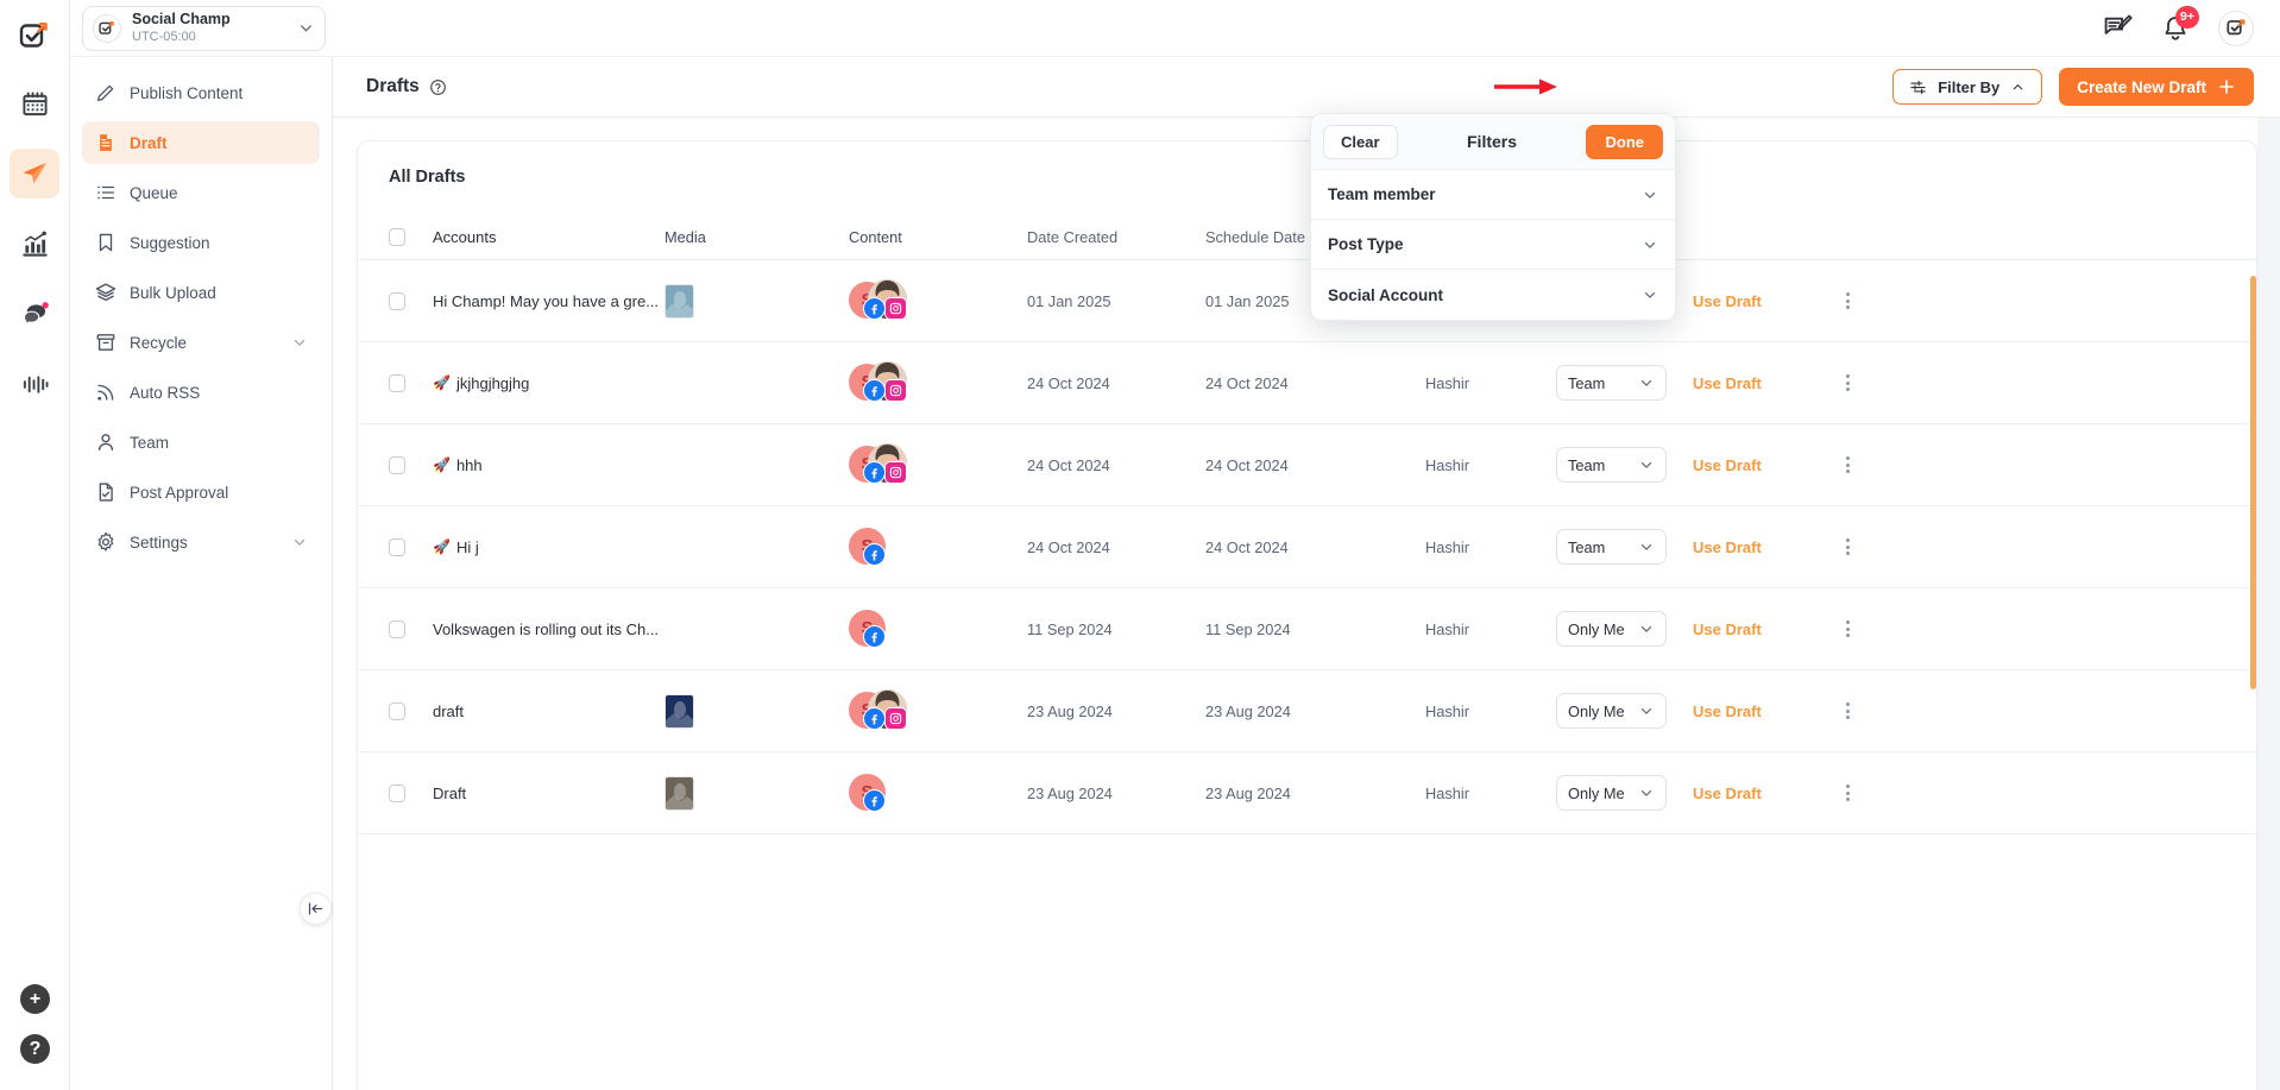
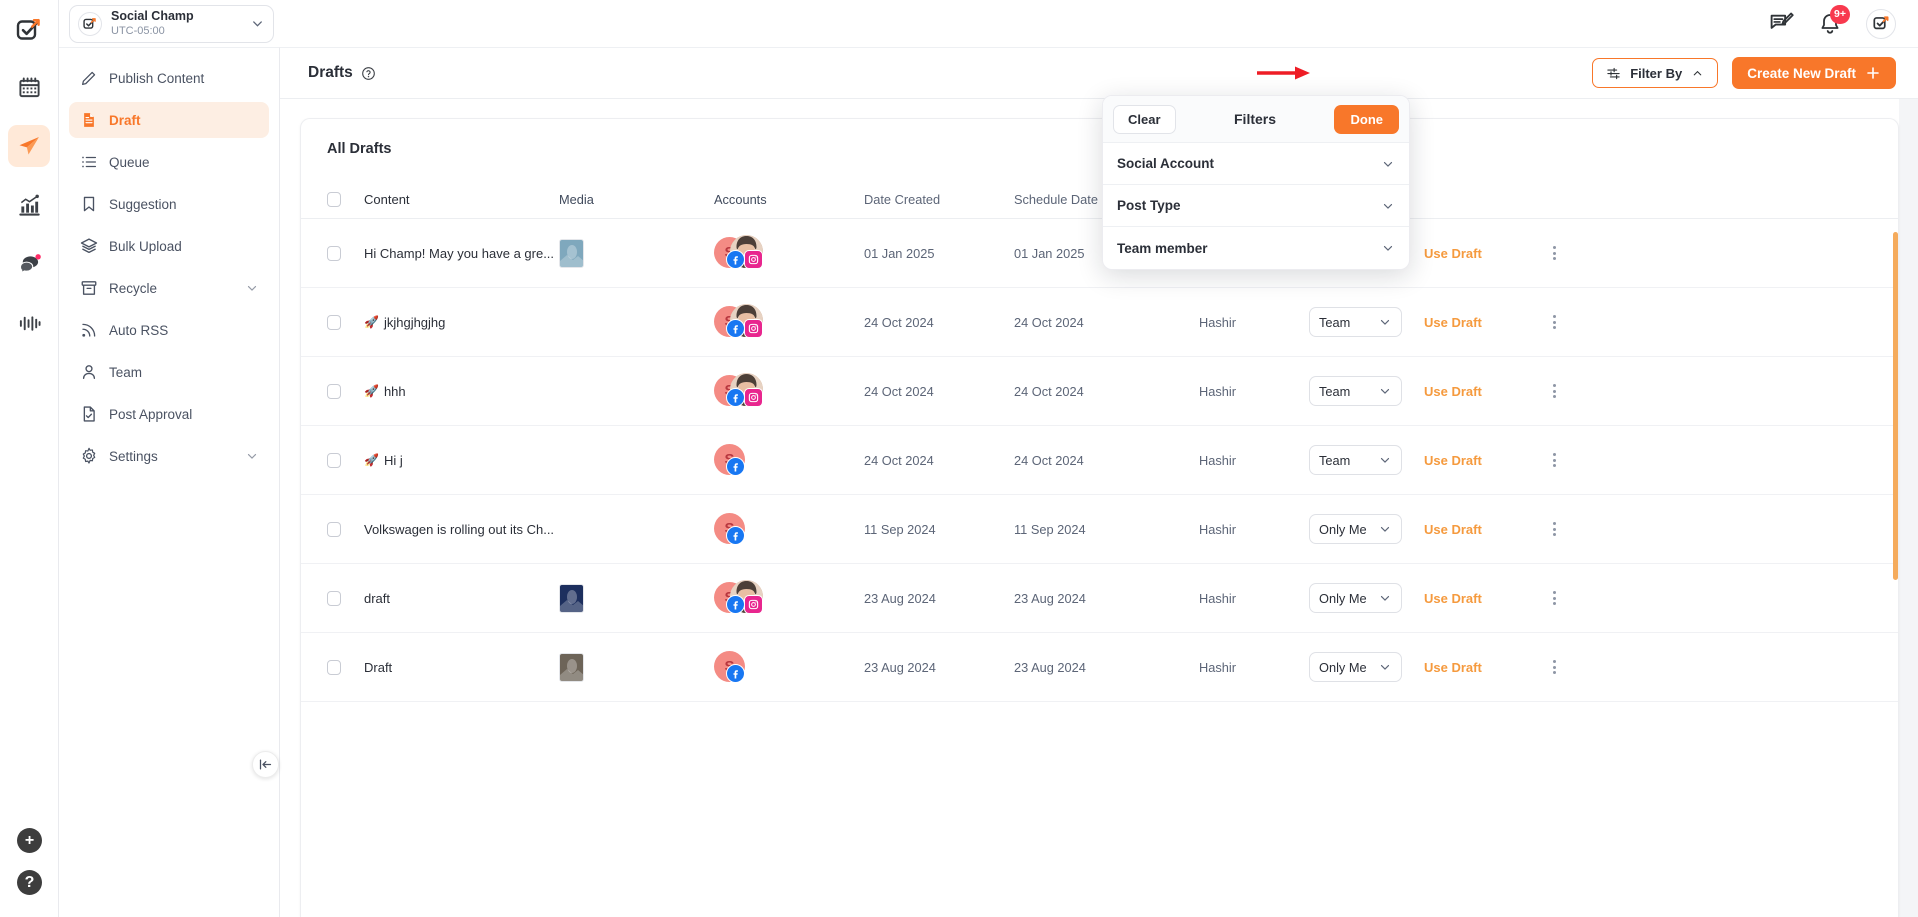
  +
  ?
  Social Champ
  UTC-05:00
  Publish Content
  Draft
  Queue
  Suggestion
  Bulk Upload
  Recycle
  Auto RSS
  Team
  Post Approval
  Settings
  9+
  Drafts
  Filter By
  Create New Draft
  All Drafts
- Accounts
+ Content
  Media
- Content
+ Accounts
  Date Created
  Schedule Date
  Hi Champ! May you have a gre...
  01 Jan 2025
  01 Jan 2025
  Use Draft
  🚀
  jkjhgjhgjhg
  24 Oct 2024
  24 Oct 2024
  Hashir
  Team
  Use Draft
  🚀
  hhh
  24 Oct 2024
  24 Oct 2024
  Hashir
  Team
  Use Draft
  🚀
  Hi j
  24 Oct 2024
  24 Oct 2024
  Hashir
  Team
  Use Draft
  Volkswagen is rolling out its Ch...
  11 Sep 2024
  11 Sep 2024
  Hashir
  Only Me
  Use Draft
  draft
  23 Aug 2024
  23 Aug 2024
  Hashir
  Only Me
  Use Draft
  Draft
  23 Aug 2024
  23 Aug 2024
  Hashir
  Only Me
  Use Draft
  Clear
  Filters
  Done
- Team member
+ Social Account
  Post Type
- Social Account
+ Team member
